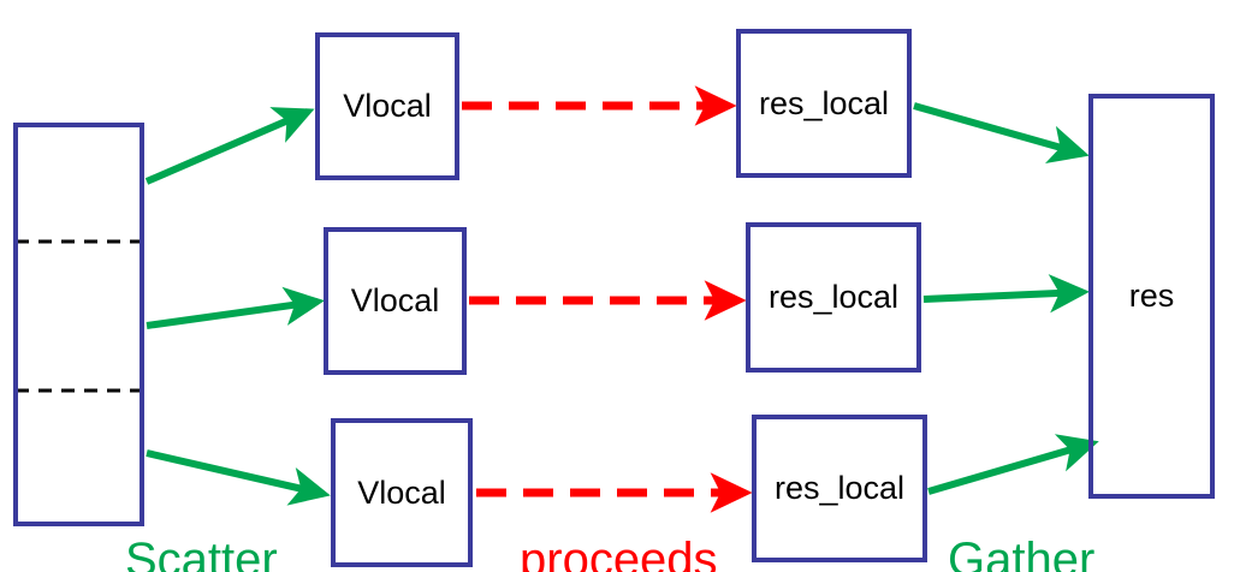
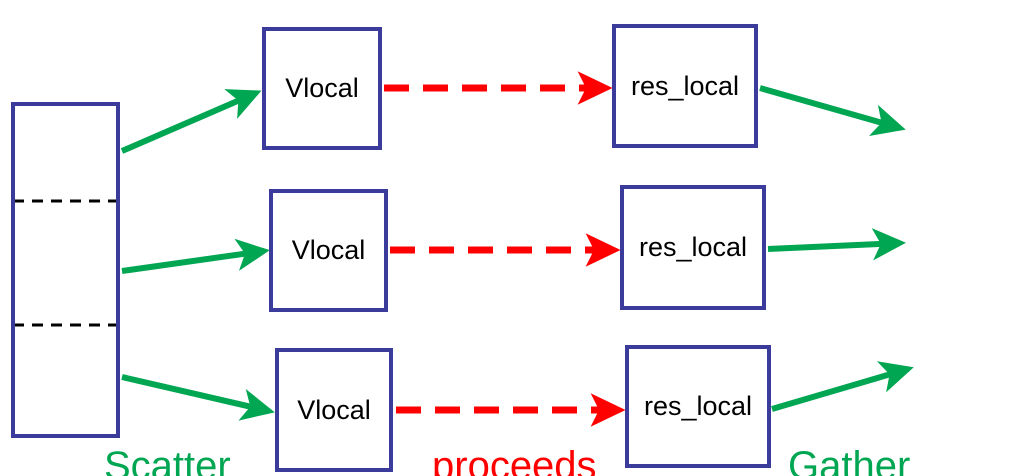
  Vlocal
  res_local
  Vlocal
  res_local
  Vlocal
  res_local
- res
  Scatter
  proceeds
  Gather
